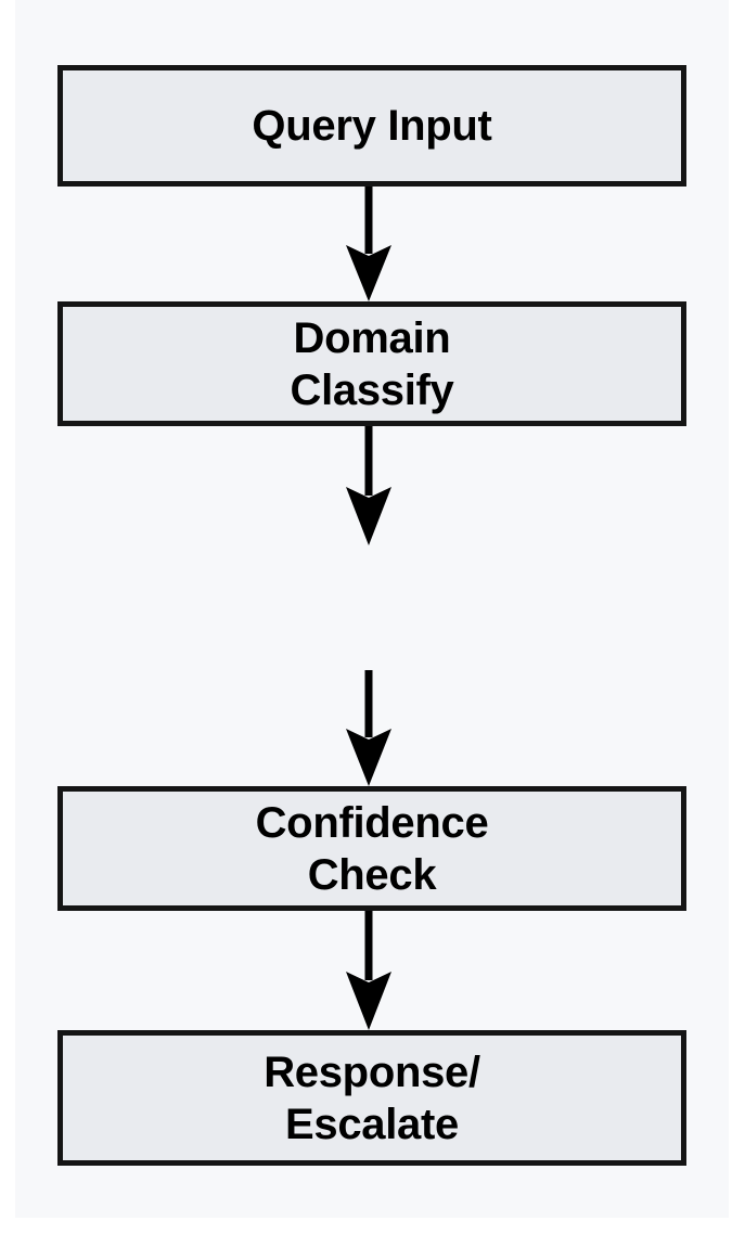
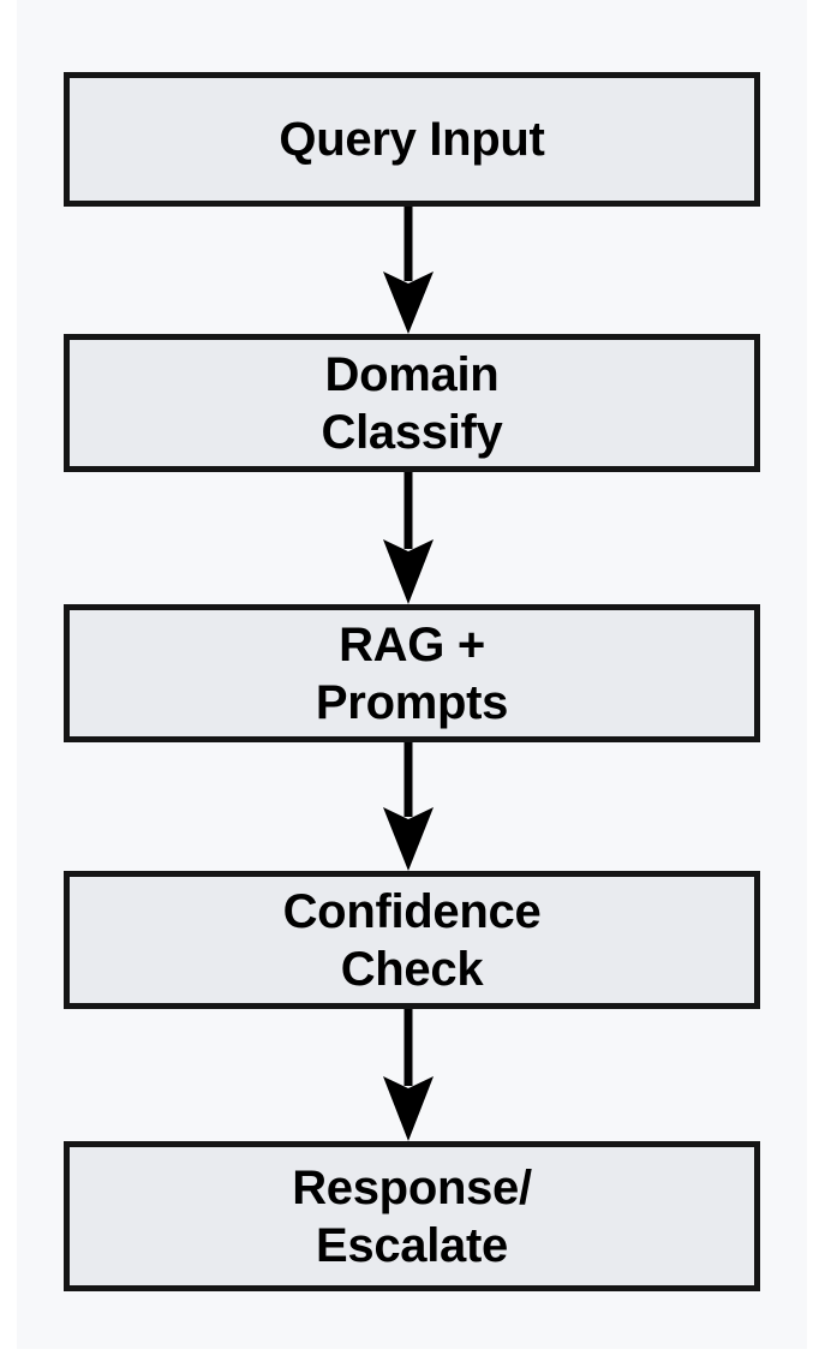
  Query Input
  Domain
  Classify
+ RAG +
+ Prompts
  Confidence
  Check
  Response/
  Escalate
